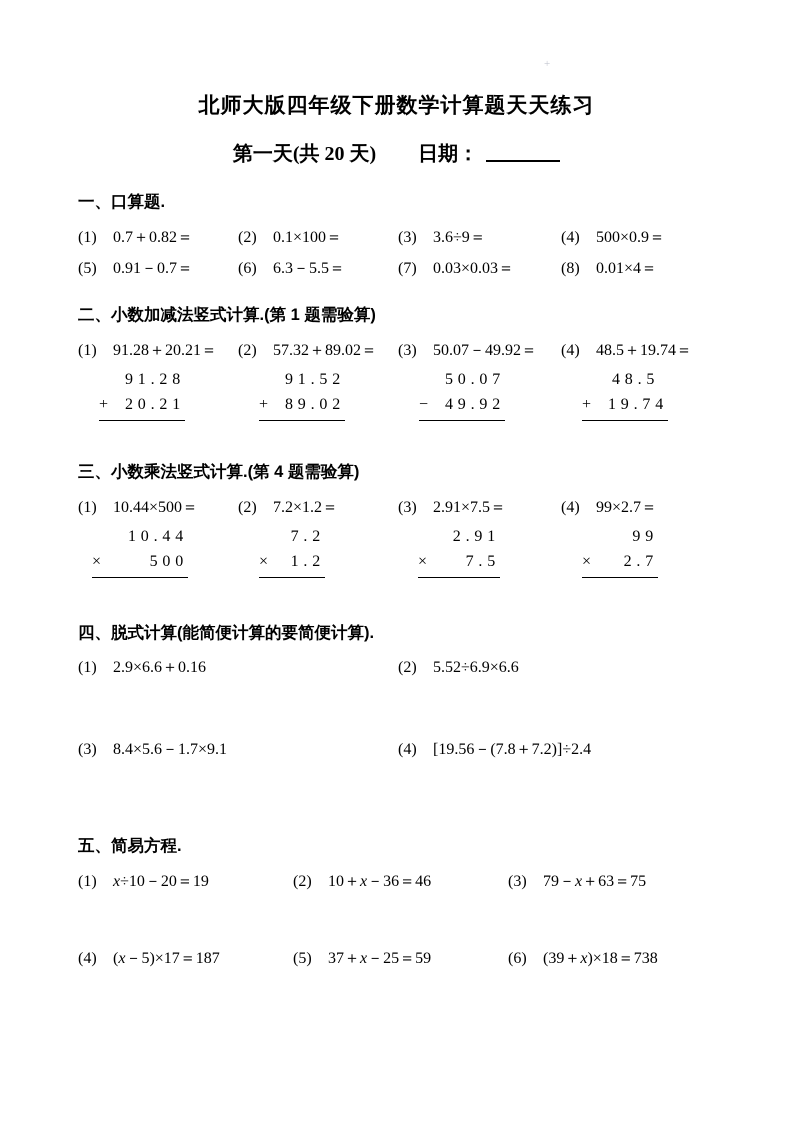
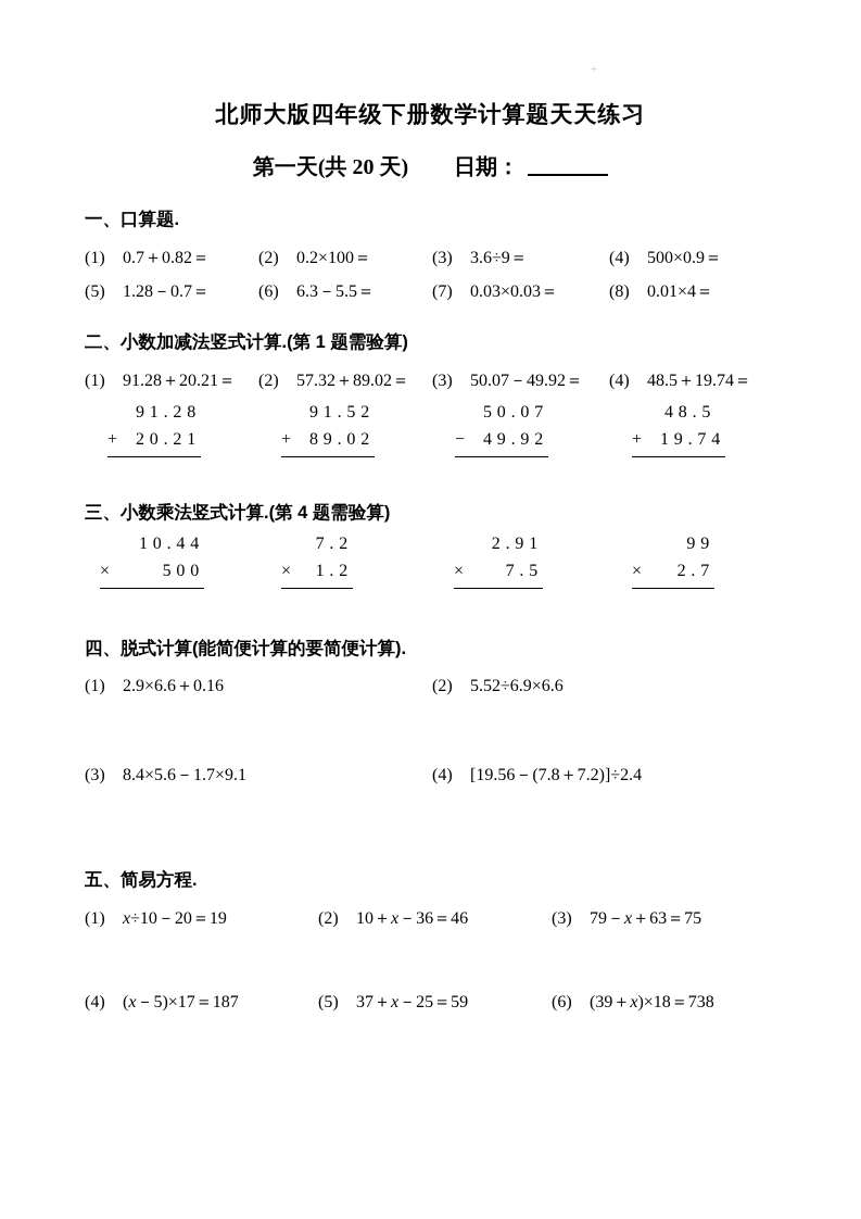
  +
  北师大版四年级下册数学计算题天天练习
  第一天(共 20 天) 日期：
  一、口算题.
  (1) 0.7＋0.82＝
- (2) 0.1×100＝
+ (2) 0.2×100＝
  (3) 3.6÷9＝
  (4) 500×0.9＝
- (5) 0.91－0.7＝
+ (5) 1.28－0.7＝
  (6) 6.3－5.5＝
  (7) 0.03×0.03＝
  (8) 0.01×4＝
  二、小数加减法竖式计算.(第 1 题需验算)
  (1) 91.28＋20.21＝
  (2) 57.32＋89.02＝
  (3) 50.07－49.92＝
  (4) 48.5＋19.74＝
  91.28
  +
  20.21
  91.52
  +
  89.02
  50.07
  −
  49.92
  48.5
  +
  19.74
  三、小数乘法竖式计算.(第 4 题需验算)
- (1) 10.44×500＝
- (2) 7.2×1.2＝
- (3) 2.91×7.5＝
- (4) 99×2.7＝
  10.44
  ×
  500
  7.2
  ×
  1.2
  2.91
  ×
  7.5
  99
  ×
  2.7
  四、脱式计算(能简便计算的要简便计算).
  (1) 2.9×6.6＋0.16
  (2) 5.52÷6.9×6.6
  (3) 8.4×5.6－1.7×9.1
  (4) [19.56－(7.8＋7.2)]÷2.4
  五、简易方程.
  (1) x÷10－20＝19
  (2) 10＋x－36＝46
  (3) 79－x＋63＝75
  (4) (x－5)×17＝187
  (5) 37＋x－25＝59
  (6) (39＋x)×18＝738
